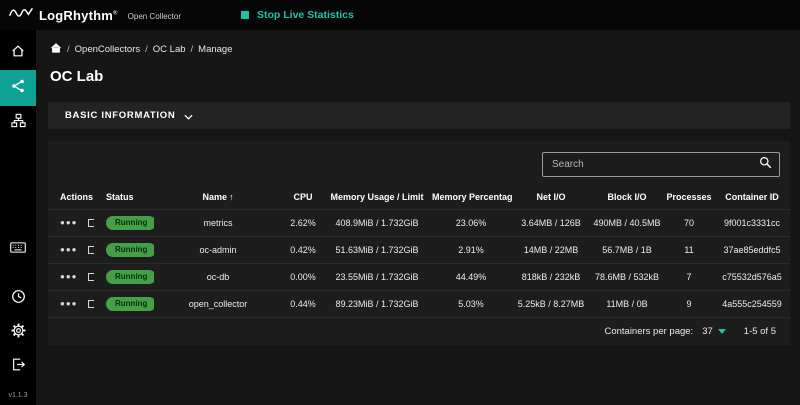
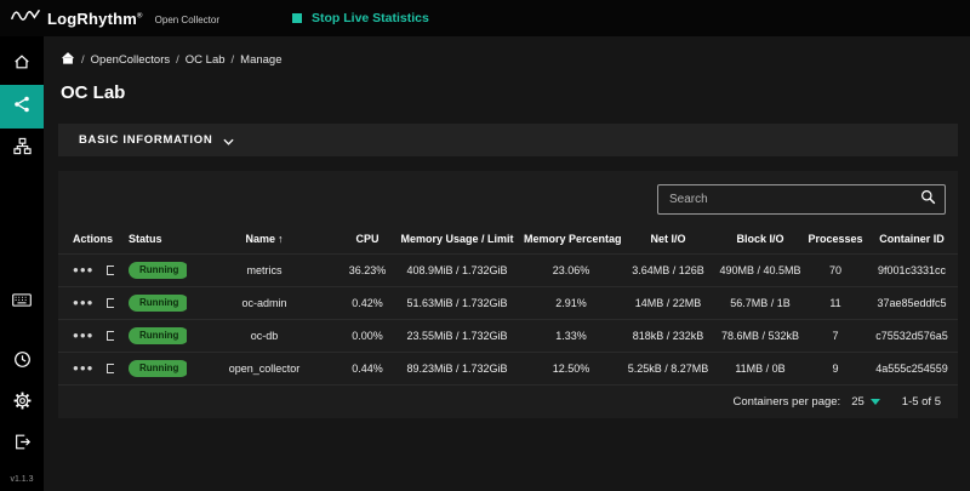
  LogRhythm
  Open Collector
  Stop Live Statistics
  /
  OpenCollectors
  /
  OC Lab
  /
  Manage
  OC Lab
  BASIC INFORMATION
  Search
  Actions	Status	Name ↑	CPU	Memory Usage / Limit	Memory Percentag	Net I/O	Block I/O	Processes	Container ID
- ●●●	Running	metrics	2.62%	408.9MiB / 1.732GiB	23.06%	3.64MB / 126B	490MB / 40.5MB	70	9f001c3331cc
+ ●●●	Running	metrics	36.23%	408.9MiB / 1.732GiB	23.06%	3.64MB / 126B	490MB / 40.5MB	70	9f001c3331cc
  ●●●	Running	oc-admin	0.42%	51.63MiB / 1.732GiB	2.91%	14MB / 22MB	56.7MB / 1B	11	37ae85eddfc5
- ●●●	Running	oc-db	0.00%	23.55MiB / 1.732GiB	44.49%	818kB / 232kB	78.6MB / 532kB	7	c75532d576a5
+ ●●●	Running	oc-db	0.00%	23.55MiB / 1.732GiB	1.33%	818kB / 232kB	78.6MB / 532kB	7	c75532d576a5
- ●●●	Running	open_collector	0.44%	89.23MiB / 1.732GiB	5.03%	5.25kB / 8.27MB	11MB / 0B	9	4a555c254559
+ ●●●	Running	open_collector	0.44%	89.23MiB / 1.732GiB	12.50%	5.25kB / 8.27MB	11MB / 0B	9	4a555c254559
  Containers per page:
- 37
+ 25
  1-5 of 5
